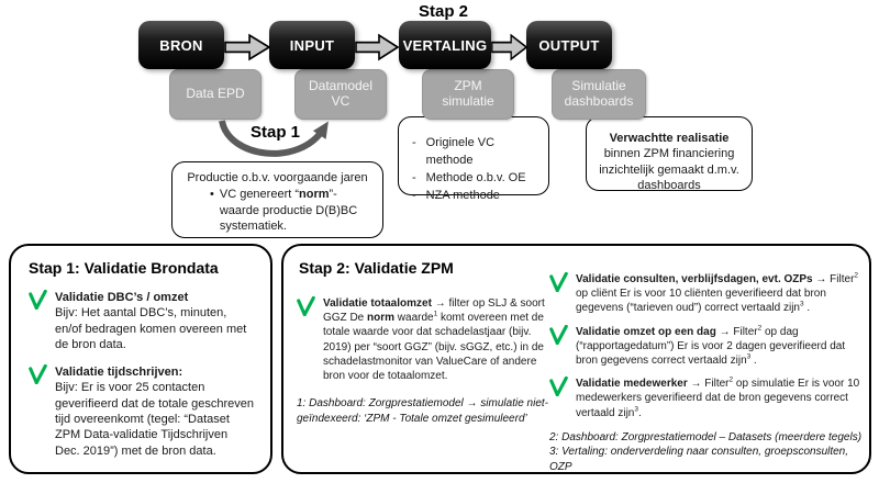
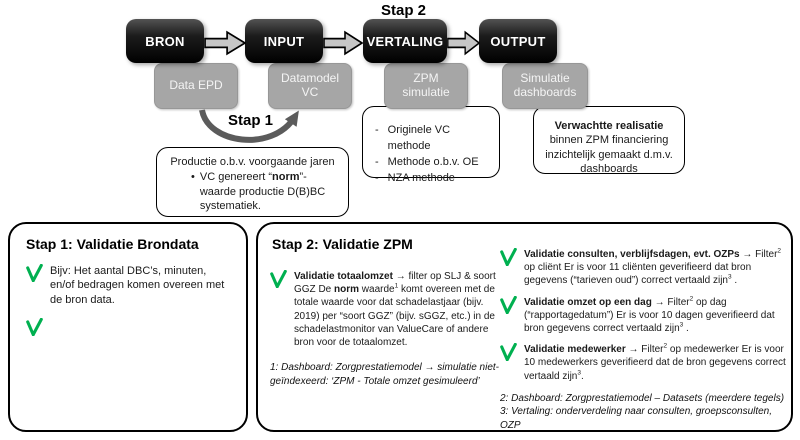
  Stap 2
  BRON
  INPUT
  VERTALING
  OUTPUT
  Data EPD
  Datamodel VC
  ZPM simulatie
  Simulatie dashboards
  Stap 1
  Productie o.b.v. voorgaande jaren
  •
  VC genereert “norm”-waarde productie D(B)BC systematiek.
  -
  Originele VC methode
  -
  Methode o.b.v. OE
  -
  NZA methode
  Verwachtte realisatie binnen ZPM financiering inzichtelijk gemaakt d.m.v. dashboards
  Stap 1: Validatie Brondata
- Validatie DBC’s / omzet
  Bijv: Het aantal DBC’s, minuten, en/of bedragen komen overeen met de bron data.
- Validatie tijdschrijven:
- Bijv: Er is voor 25 contacten geverifieerd dat de totale geschreven tijd overeenkomt (tegel: “Dataset ZPM Data-validatie Tijdschrijven Dec. 2019”) met de bron data.
  Stap 2: Validatie ZPM
  Validatie totaalomzet → filter op SLJ & soort GGZ De norm waarde komt overeen met de totale waarde voor dat schadelastjaar (bijv. 2019) per “soort GGZ” (bijv. sGGZ, etc.) in de schadelastmonitor van ValueCare of andere bron voor de totaalomzet.
  1: Dashboard: Zorgprestatiemodel → simulatie niet-geïndexeerd: ‘ZPM - Totale omzet gesimuleerd’
- Validatie consulten, verblijfsdagen, evt. OZPs → Filter op cliënt Er is voor 10 cliënten geverifieerd dat bron gegevens (“tarieven oud”) correct vertaald zijn .
+ Validatie consulten, verblijfsdagen, evt. OZPs → Filter op cliënt Er is voor 11 cliënten geverifieerd dat bron gegevens (“tarieven oud”) correct vertaald zijn .
- Validatie omzet op een dag → Filter op dag (“rapportagedatum”) Er is voor 2 dagen geverifieerd dat bron gegevens correct vertaald zijn .
+ Validatie omzet op een dag → Filter op dag (“rapportagedatum”) Er is voor 10 dagen geverifieerd dat bron gegevens correct vertaald zijn .
- Validatie medewerker → Filter op simulatie Er is voor 10 medewerkers geverifieerd dat de bron gegevens correct vertaald zijn .
+ Validatie medewerker → Filter op medewerker Er is voor 10 medewerkers geverifieerd dat de bron gegevens correct vertaald zijn .
  2: Dashboard: Zorgprestatiemodel – Datasets (meerdere tegels)
  3: Vertaling: onderverdeling naar consulten, groepsconsulten, OZP
